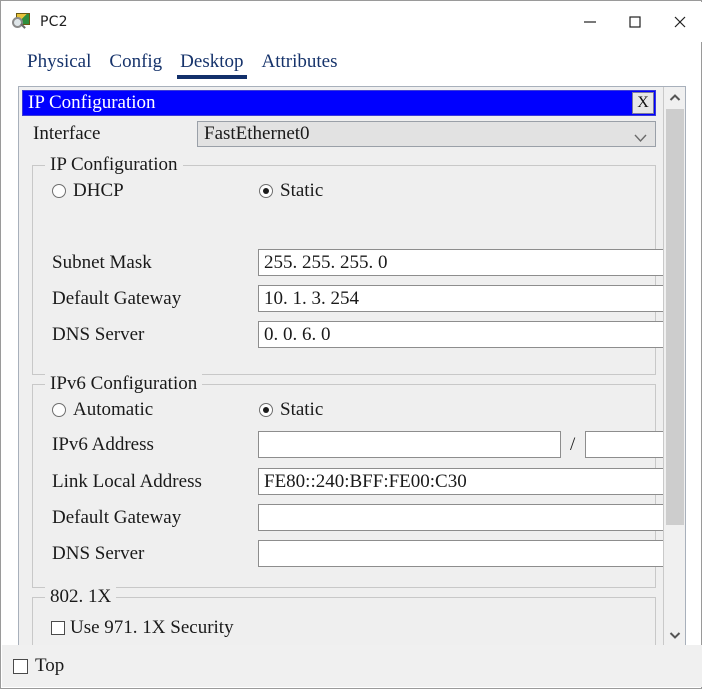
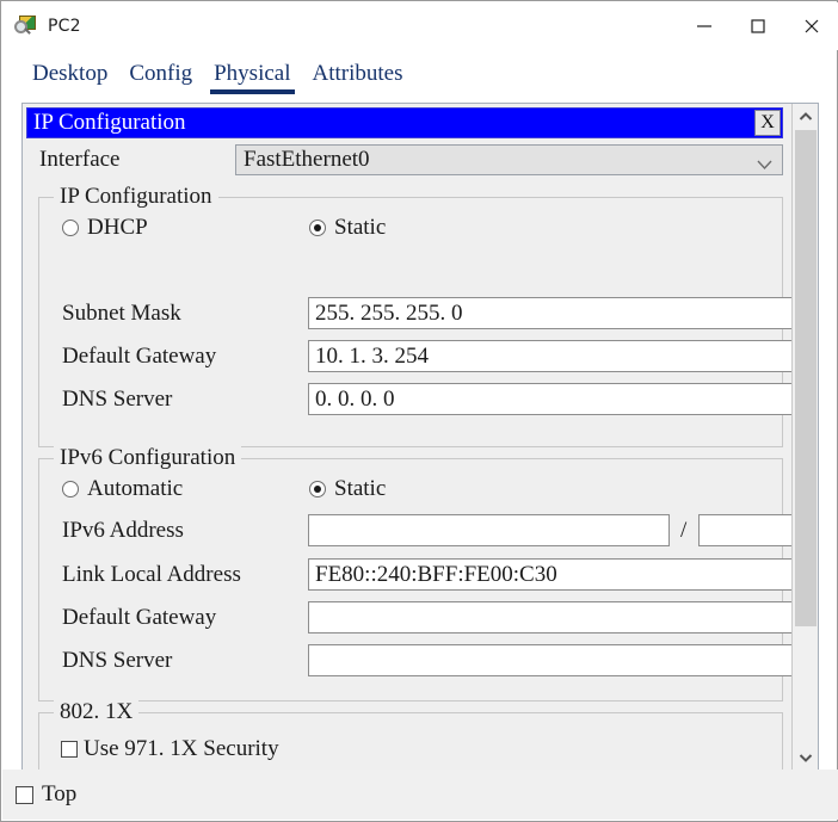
  PC2
- Physical
+ Desktop
  Config
- Desktop
+ Physical
  Attributes
  IP Configuration
  X
  Interface
  FastEthernet0
  IP Configuration
  DHCP
  Static
  Subnet Mask
  255. 255. 255. 0
  Default Gateway
  10. 1. 3. 254
  DNS Server
- 0. 0. 6. 0
+ 0. 0. 0. 0
  IPv6 Configuration
  Automatic
  Static
  IPv6 Address
  /
  Link Local Address
  FE80::240:BFF:FE00:C30
  Default Gateway
  DNS Server
  802. 1X
  Use 971. 1X Security
  Top
